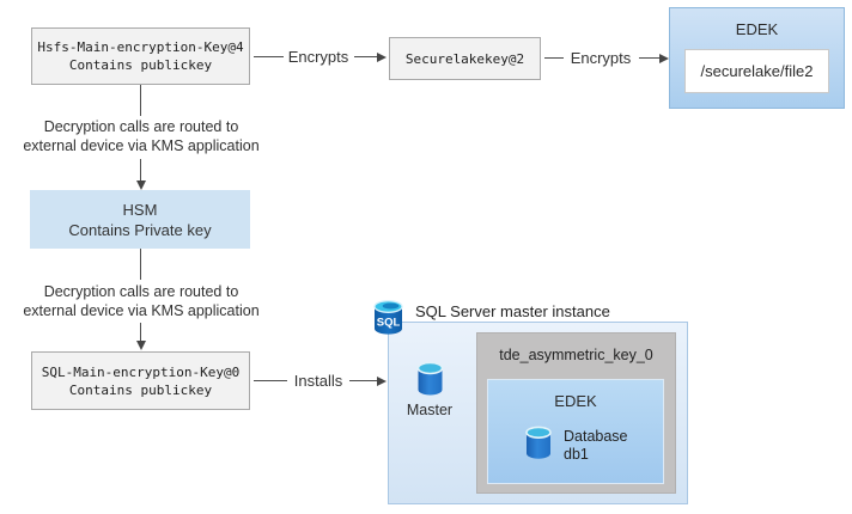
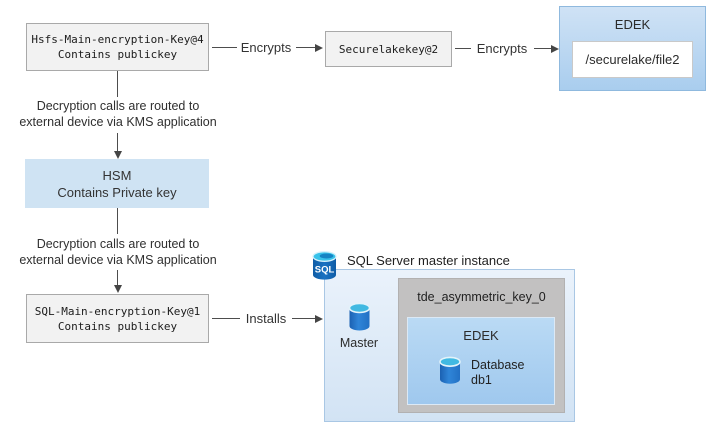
  Hsfs-Main-encryption-Key@4
  Contains publickey
  Encrypts
  Securelakekey@2
  Encrypts
  EDEK
  /securelake/file2
  Decryption calls are routed to
  external device via KMS application
  HSM
  Contains Private key
  Decryption calls are routed to
  external device via KMS application
- SQL-Main-encryption-Key@0
+ SQL-Main-encryption-Key@1
  Contains publickey
  Installs
  SQL
  SQL Server master instance
  Master
  tde_asymmetric_key_0
  EDEK
  Database
  db1
